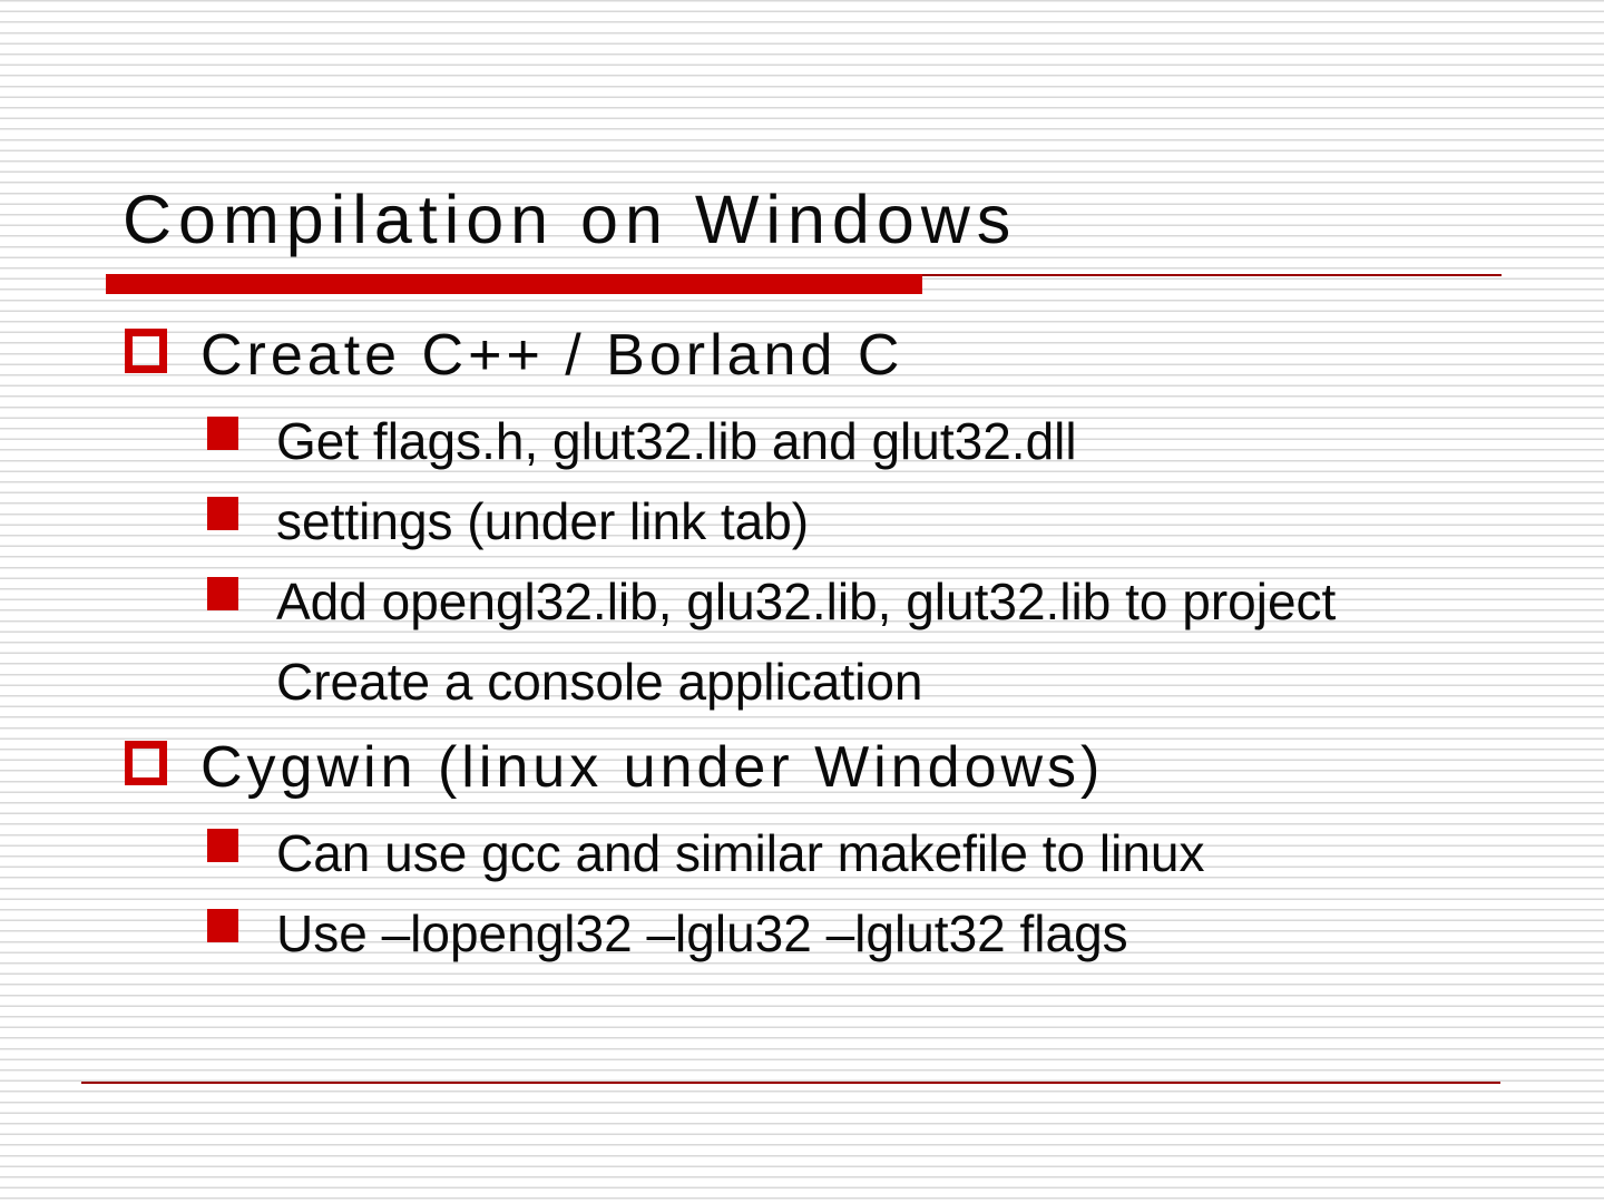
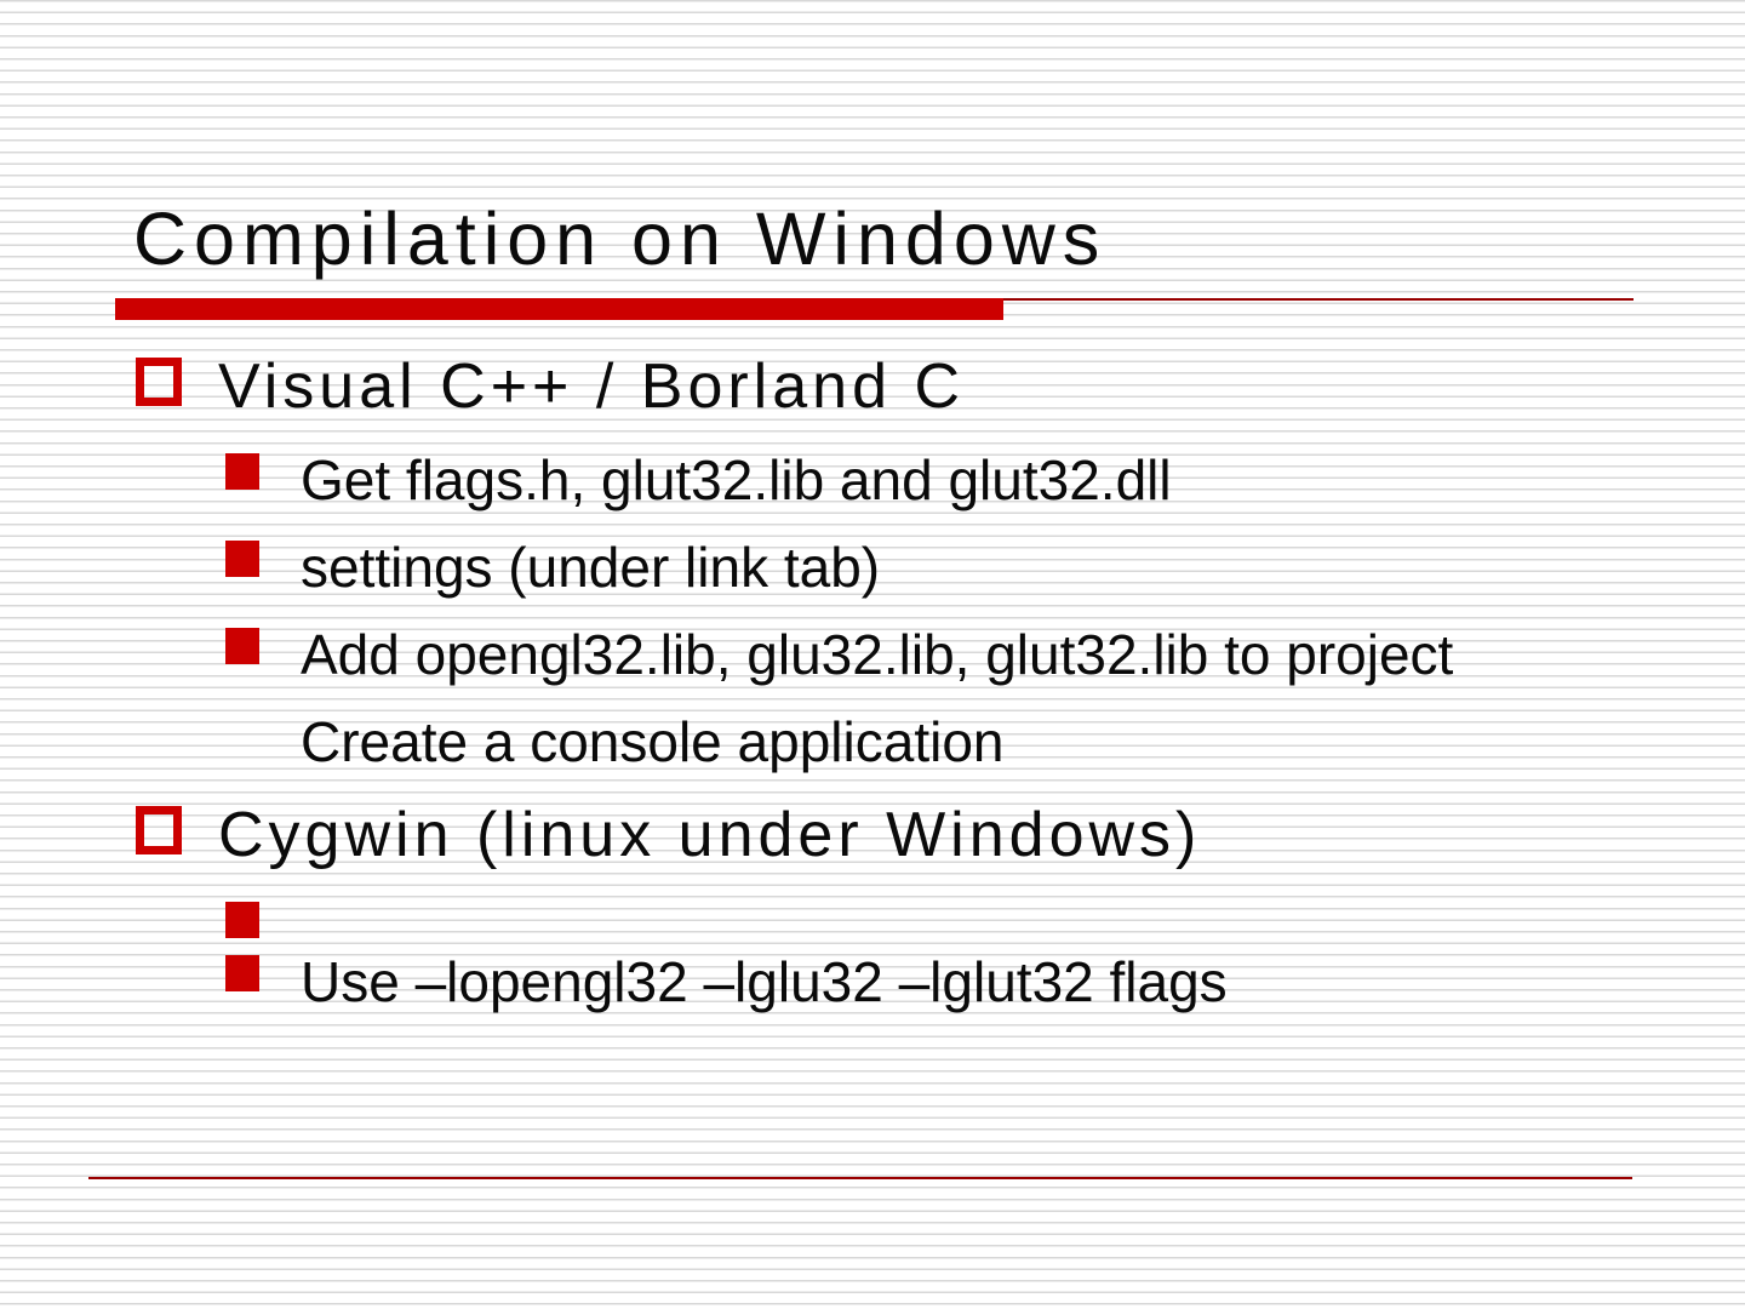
  Compilation on Windows
- Create C++ / Borland C
+ Visual C++ / Borland C
  Get flags.h, glut32.lib and glut32.dll
  settings (under link tab)
  Add opengl32.lib, glu32.lib, glut32.lib to project
  Create a console application
  Cygwin (linux under Windows)
- Can use gcc and similar makefile to linux
  Use –lopengl32 –lglu32 –lglut32 flags
